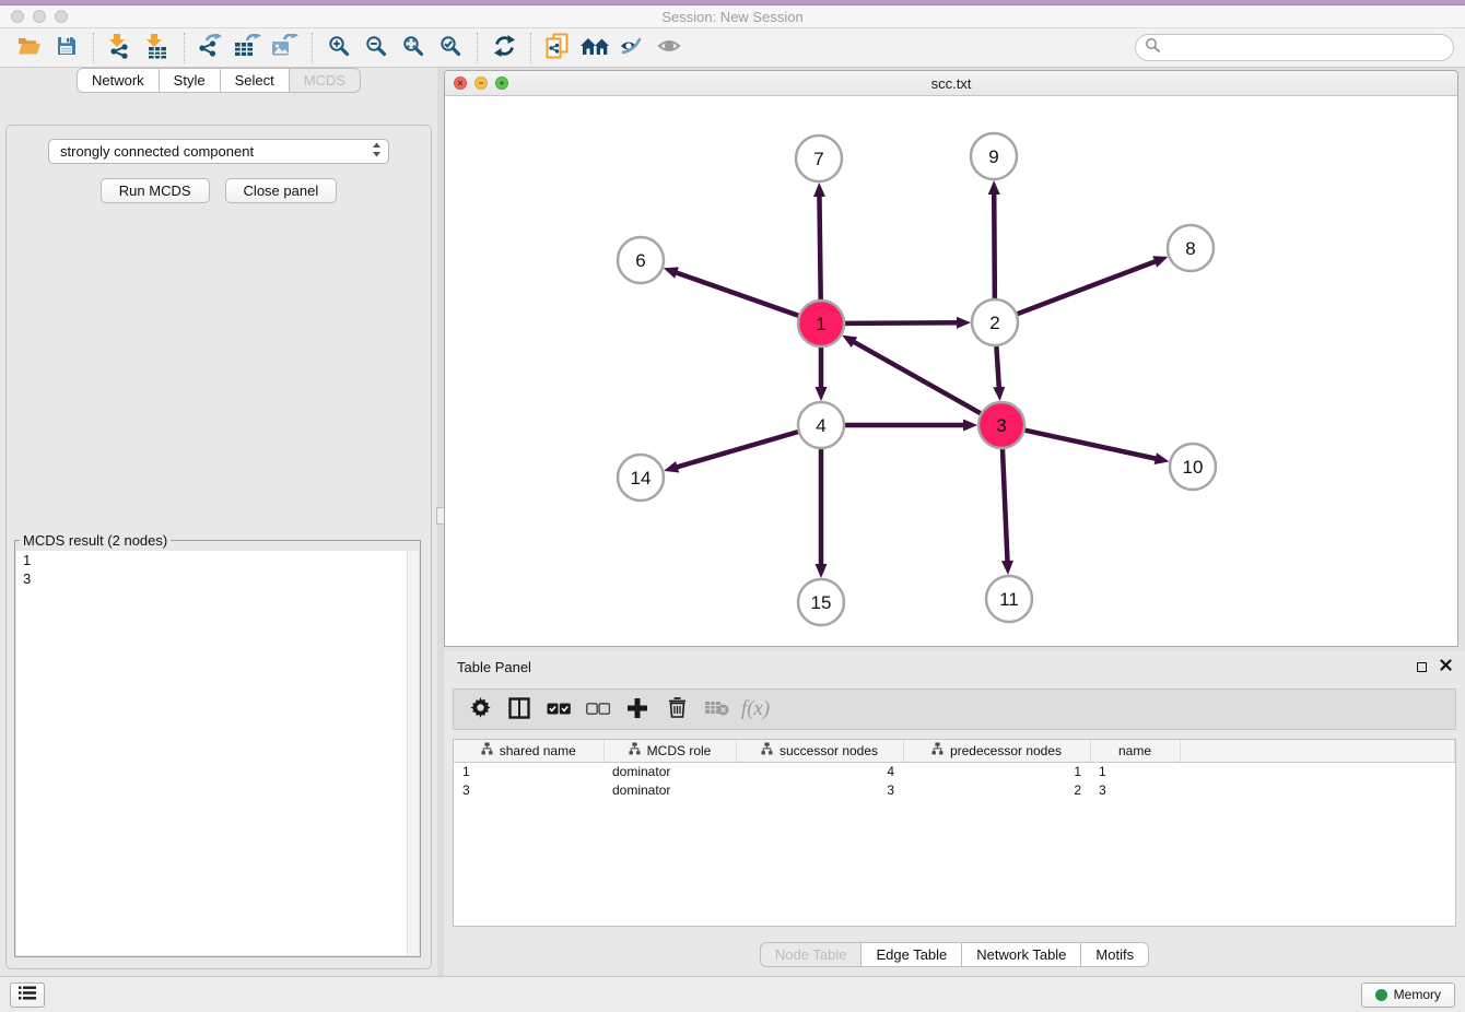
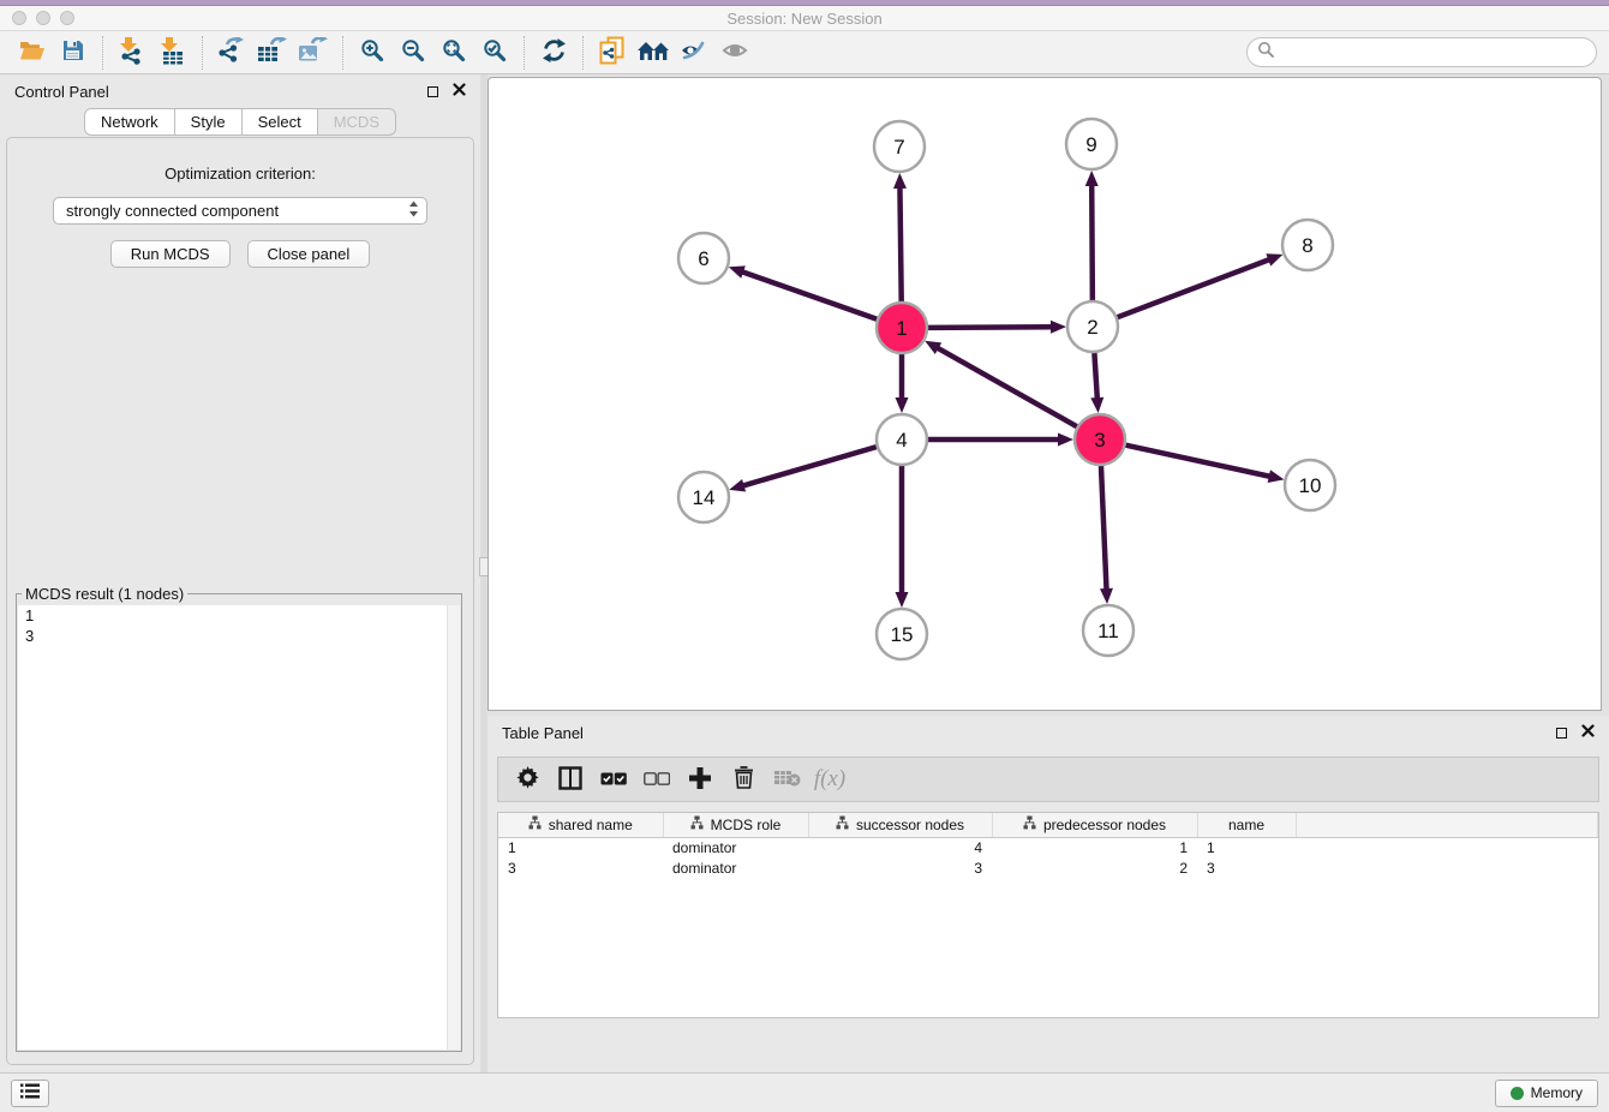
  Session: New Session
+ Control Panel
  Network
  Style
  Select
  MCDS
+ Optimization criterion:
  strongly connected component
  Run MCDS
  Close panel
- MCDS result (2 nodes)
+ MCDS result (1 nodes)
  1
  3
- ×
- −
- +
- scc.txt
  7
  9
  6
  8
  1
  2
  4
  3
  14
  10
  15
  11
  Table Panel
  f(x)
  shared name	MCDS role	successor nodes	predecessor nodes	name
  1	dominator	4	1	1
  3	dominator	3	2	3
- Node Table
- Edge Table
- Network Table
- Motifs
  Memory
